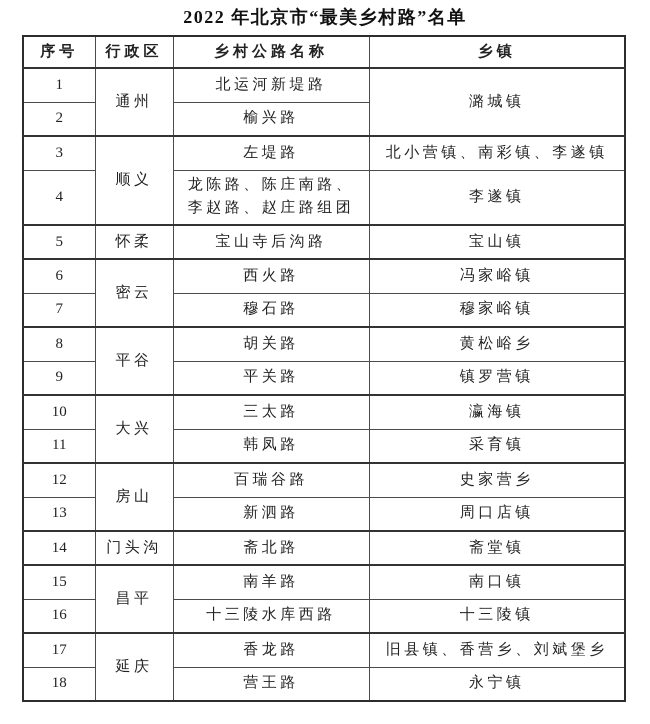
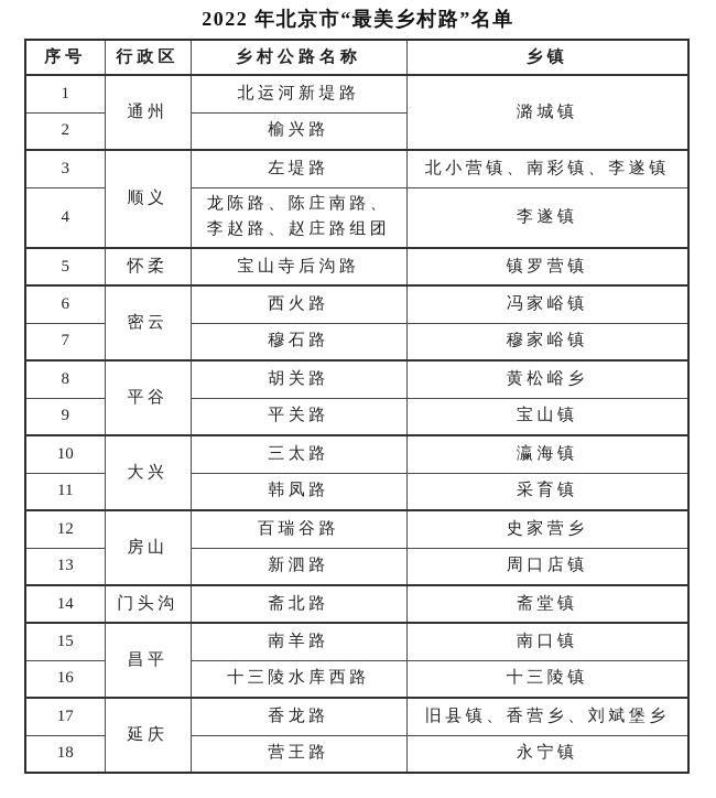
  2022 年北京市“最美乡村路”名单
  序号	行政区	乡村公路名称	乡镇
  1	通州	北运河新堤路	潞城镇
  2	榆兴路
  3	顺义	左堤路	北小营镇、南彩镇、李遂镇
  4	龙陈路、陈庄南路、 李赵路、赵庄路组团	李遂镇
- 5	怀柔	宝山寺后沟路	宝山镇
+ 5	怀柔	宝山寺后沟路	镇罗营镇
  6	密云	西火路	冯家峪镇
  7	穆石路	穆家峪镇
  8	平谷	胡关路	黄松峪乡
- 9	平关路	镇罗营镇
+ 9	平关路	宝山镇
  10	大兴	三太路	瀛海镇
  11	韩凤路	采育镇
  12	房山	百瑞谷路	史家营乡
  13	新泗路	周口店镇
  14	门头沟	斋北路	斋堂镇
  15	昌平	南羊路	南口镇
  16	十三陵水库西路	十三陵镇
  17	延庆	香龙路	旧县镇、香营乡、刘斌堡乡
  18	营王路	永宁镇
